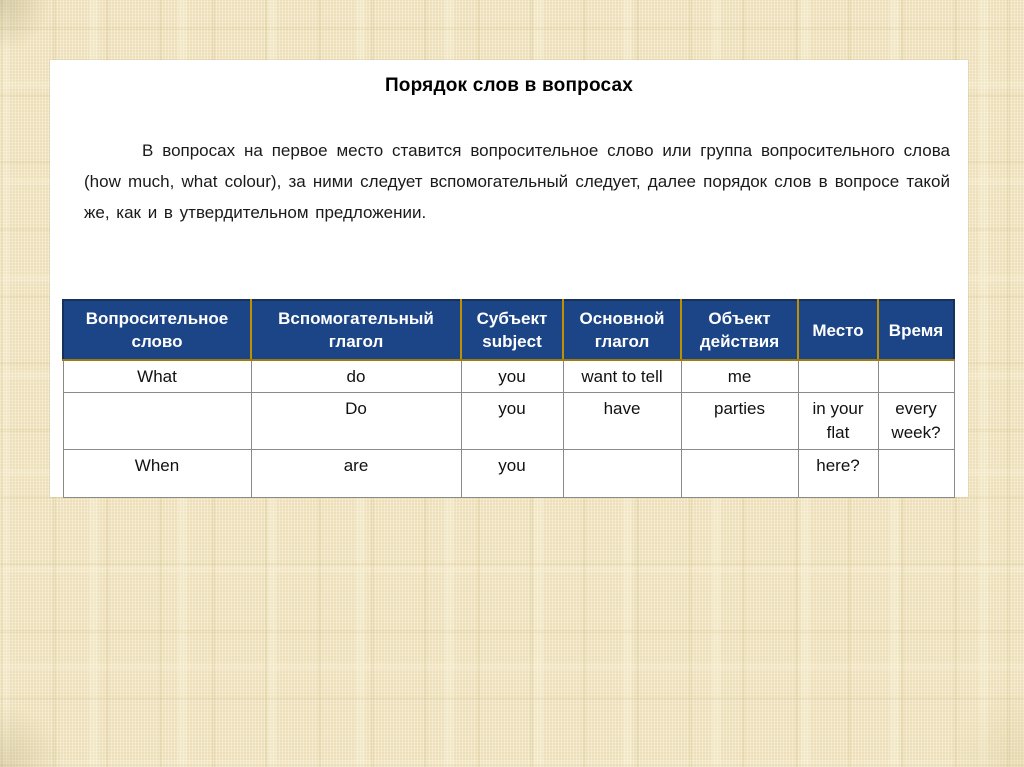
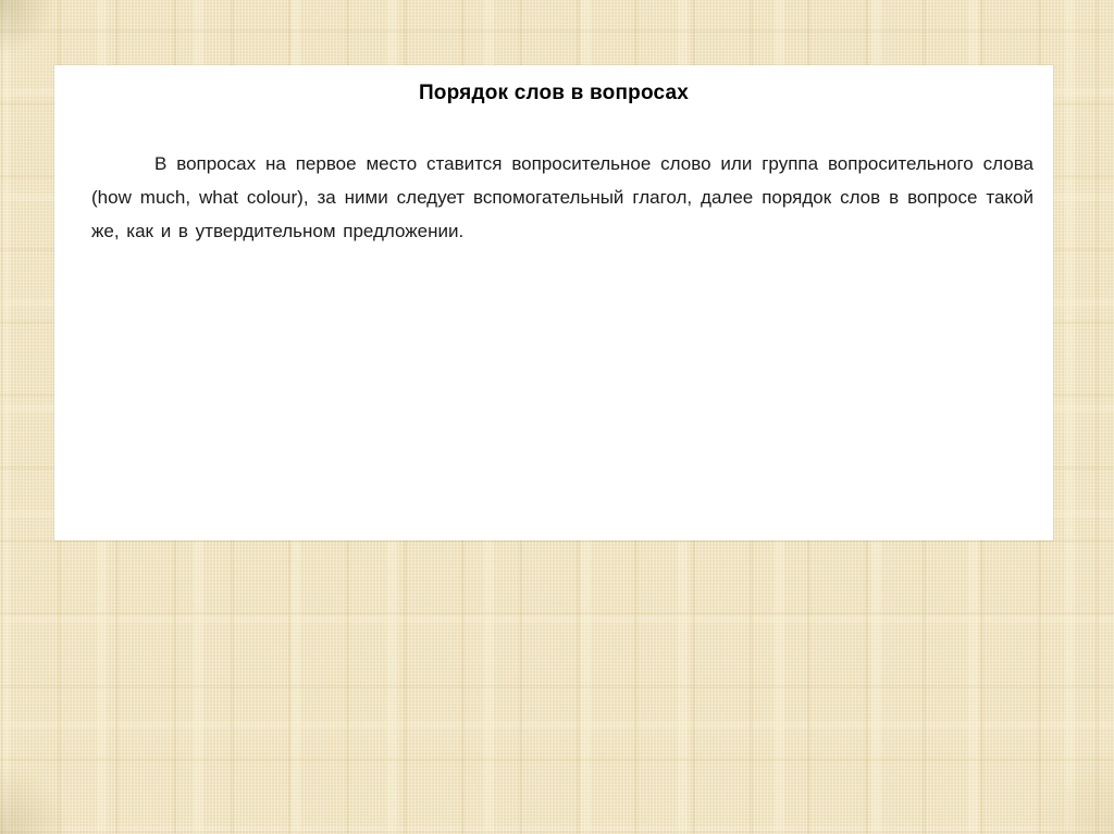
  Порядок слов в вопросах
- В вопросах на первое место ставится вопросительное слово или группа вопросительного слова (how much, what colour), за ними следует вспомогательный следует, далее порядок слов в вопросе такой же, как и в утвердительном предложении.
+ В вопросах на первое место ставится вопросительное слово или группа вопросительного слова (how much, what colour), за ними следует вспомогательный глагол, далее порядок слов в вопросе такой же, как и в утвердительном предложении.
- Вопросительное слово	Вспомогательный глагол	Субъект subject	Основной глагол	Объект действия	Место	Время
- What	do	you	want to tell	me
- 	Do	you	have	parties	in your flat	every week?
- When	are	you			here?
